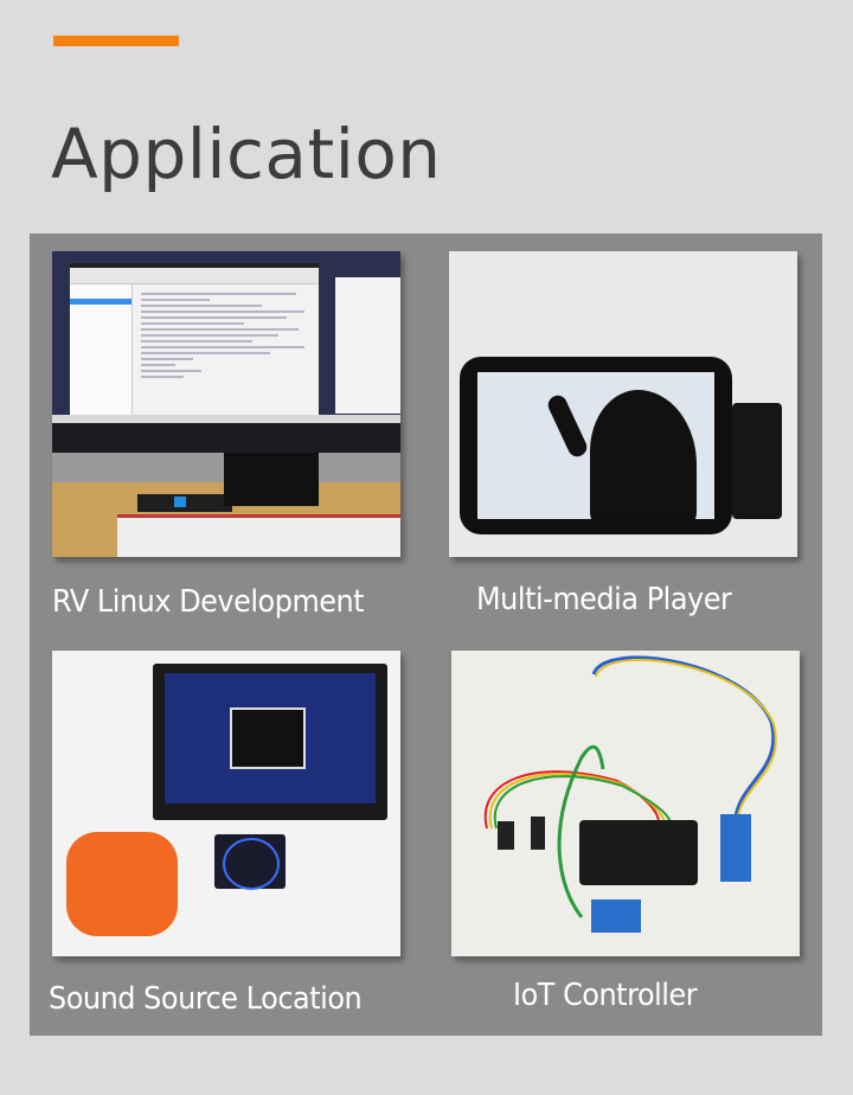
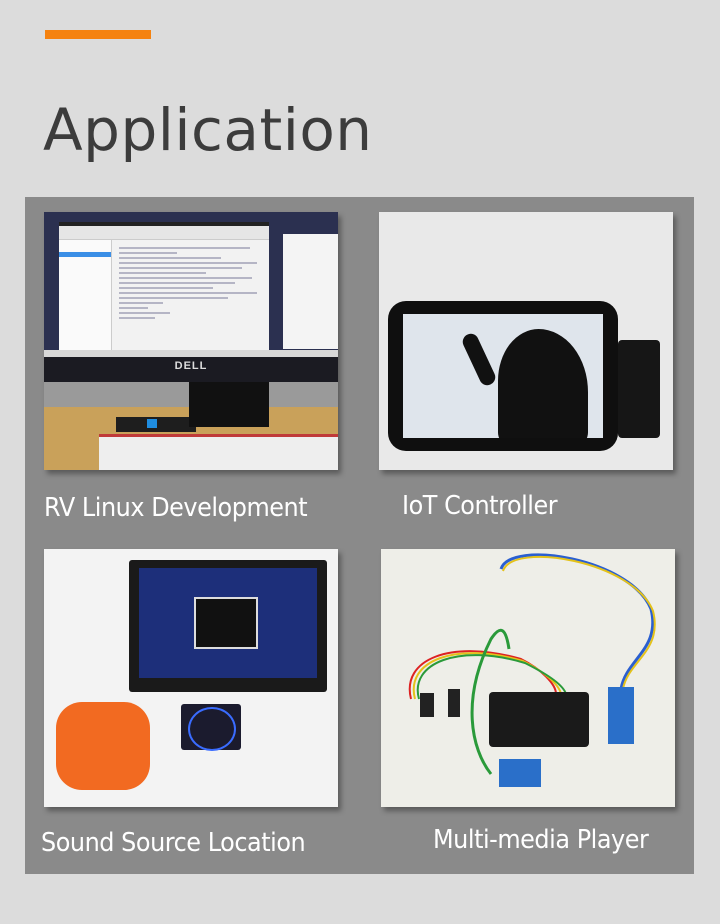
  Application
+ DELL
  RV Linux Development
- Multi-media Player
+ IoT Controller
  Sound Source Location
- IoT Controller
+ Multi-media Player
